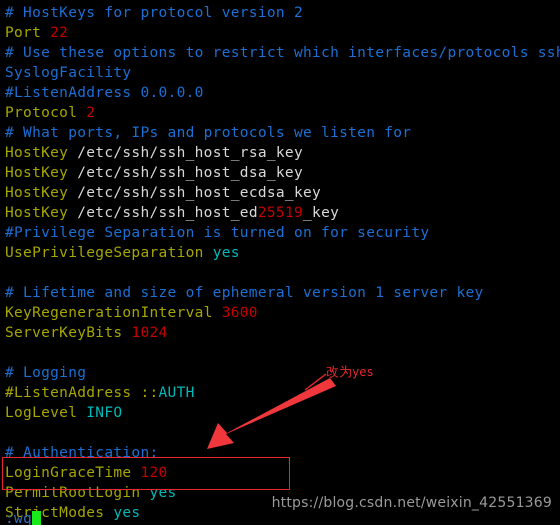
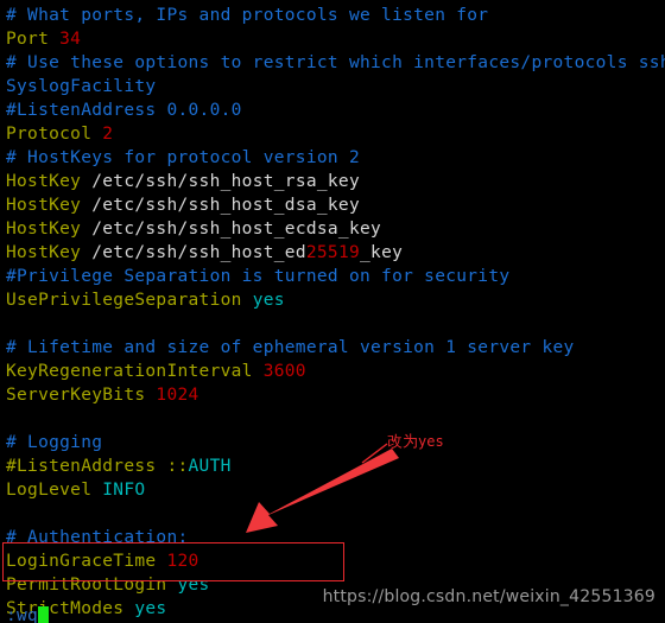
- # HostKeys for protocol version 2
+ # What ports, IPs and protocols we listen for
- Port 22
+ Port 34
  # Use these options to restrict which interfaces/protocols ss
  SyslogFacility
  #ListenAddress 0.0.0.0
  Protocol 2
- # What ports, IPs and protocols we listen for
+ # HostKeys for protocol version 2
  HostKey /etc/ssh/ssh_host_rsa_key
  HostKey /etc/ssh/ssh_host_dsa_key
  HostKey /etc/ssh/ssh_host_ecdsa_key
  HostKey /etc/ssh/ssh_host_ed25519_key
  #Privilege Separation is turned on for security
  UsePrivilegeSeparation yes
  # Lifetime and size of ephemeral version 1 server key
  KeyRegenerationInterval 3600
  ServerKeyBits 1024
  # Logging
  #ListenAddress ::AUTH
  LogLevel INFO
  # Authentication:
  LoginGraceTime 120
  PermitRootLogin yes
  StrctModes yes
  改为yes
  https://blog.csdn.net/weixin_42551369
  :wq
